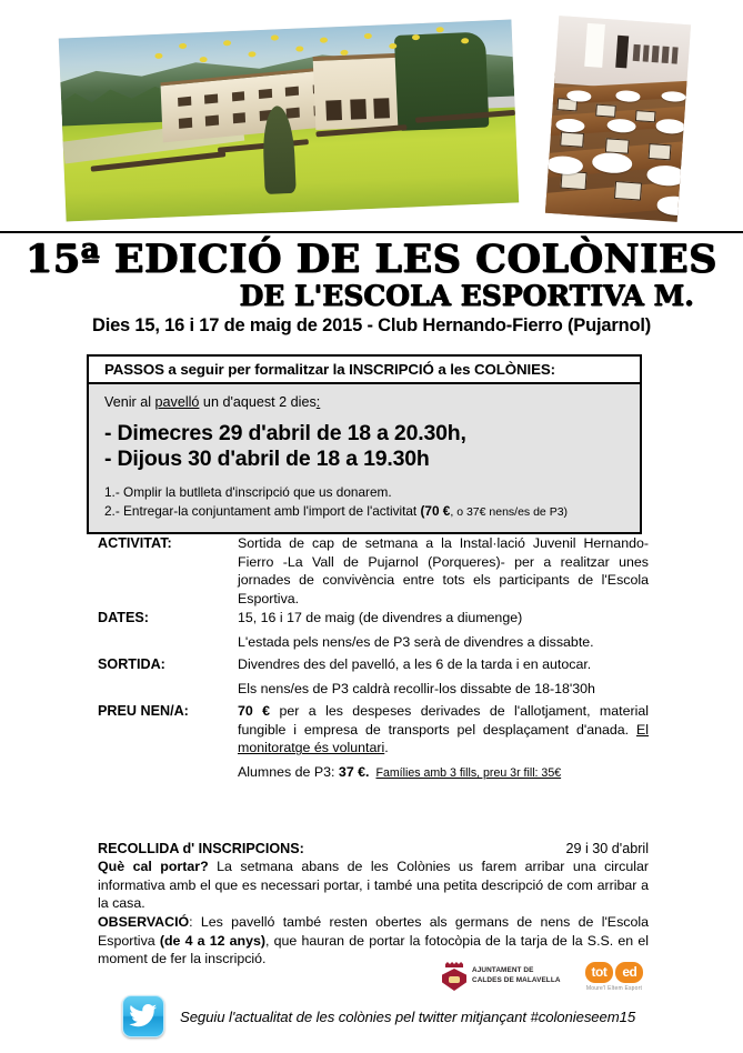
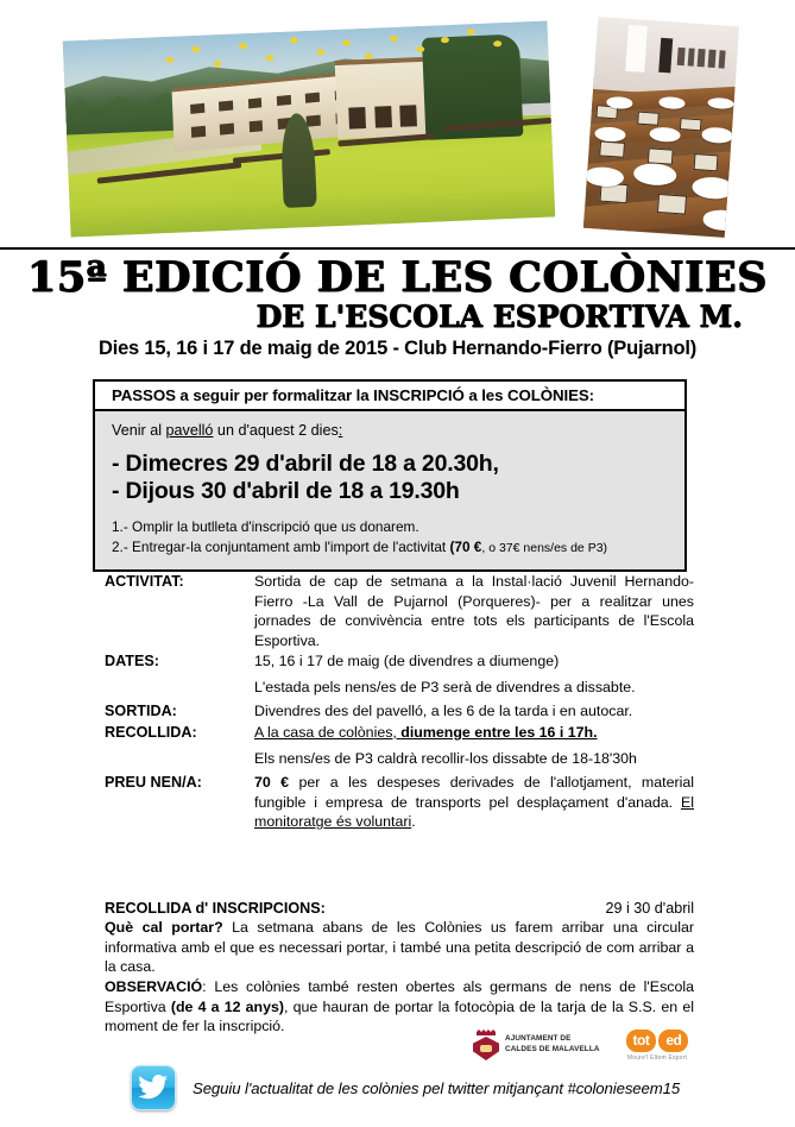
  15ª EDICIÓ DE LES COLÒNIES
  DE L'ESCOLA ESPORTIVA M.
  Dies 15, 16 i 17 de maig de 2015 - Club Hernando-Fierro (Pujarnol)
  PASSOS a seguir per formalitzar la INSCRIPCIÓ a les COLÒNIES:
  Venir al pavelló un d'aquest 2 dies:
  - Dimecres 29 d'abril de 18 a 20.30h,
  - Dijous 30 d'abril de 18 a 19.30h
  1.- Omplir la butlleta d'inscripció que us donarem.
  2.- Entregar-la conjuntament amb l'import de l'activitat (70 €, o 37€ nens/es de P3)
  ACTIVITAT:
  Sortida de cap de setmana a la Instal·lació Juvenil Hernando-Fierro -La Vall de Pujarnol (Porqueres)- per a realitzar unes jornades de convivència entre tots els participants de l'Escola Esportiva.
  DATES:
  15, 16 i 17 de maig (de divendres a diumenge)
  L'estada pels nens/es de P3 serà de divendres a dissabte.
  SORTIDA:
  Divendres des del pavelló, a les 6 de la tarda i en autocar.
+ RECOLLIDA:
+ A la casa de colònies, diumenge entre les 16 i 17h.
  Els nens/es de P3 caldrà recollir-los dissabte de 18-18'30h
  PREU NEN/A:
  70 € per a les despeses derivades de l'allotjament, material fungible i empresa de transports pel desplaçament d'anada. El monitoratge és voluntari.
- Alumnes de P3: 37 €. Famílies amb 3 fills, preu 3r fill: 35€
  RECOLLIDA d' INSCRIPCIONS:
  29 i 30 d'abril
  Què cal portar? La setmana abans de les Colònies us farem arribar una circular informativa amb el que es necessari portar, i també una petita descripció de com arribar a la casa.
- OBSERVACIÓ: Les pavelló també resten obertes als germans de nens de l'Escola Esportiva (de 4 a 12 anys), que hauran de portar la fotocòpia de la tarja de la S.S. en el moment de fer la inscripció.
+ OBSERVACIÓ: Les colònies també resten obertes als germans de nens de l'Escola Esportiva (de 4 a 12 anys), que hauran de portar la fotocòpia de la tarja de la S.S. en el moment de fer la inscripció.
  tot
  ed
  Seguiu l'actualitat de les colònies pel twitter mitjançant #colonieseem15
